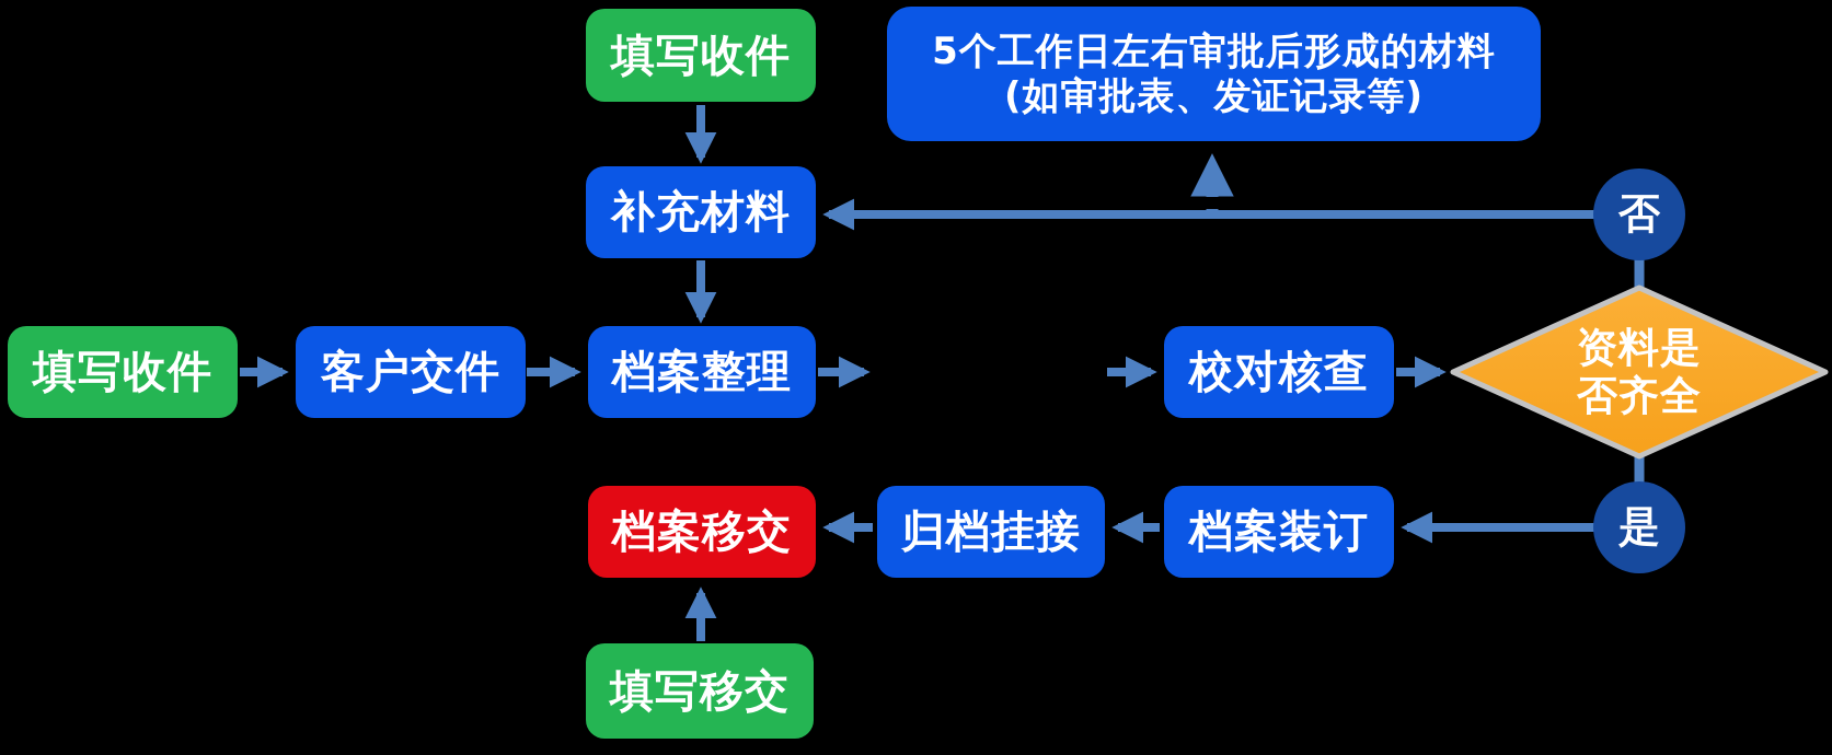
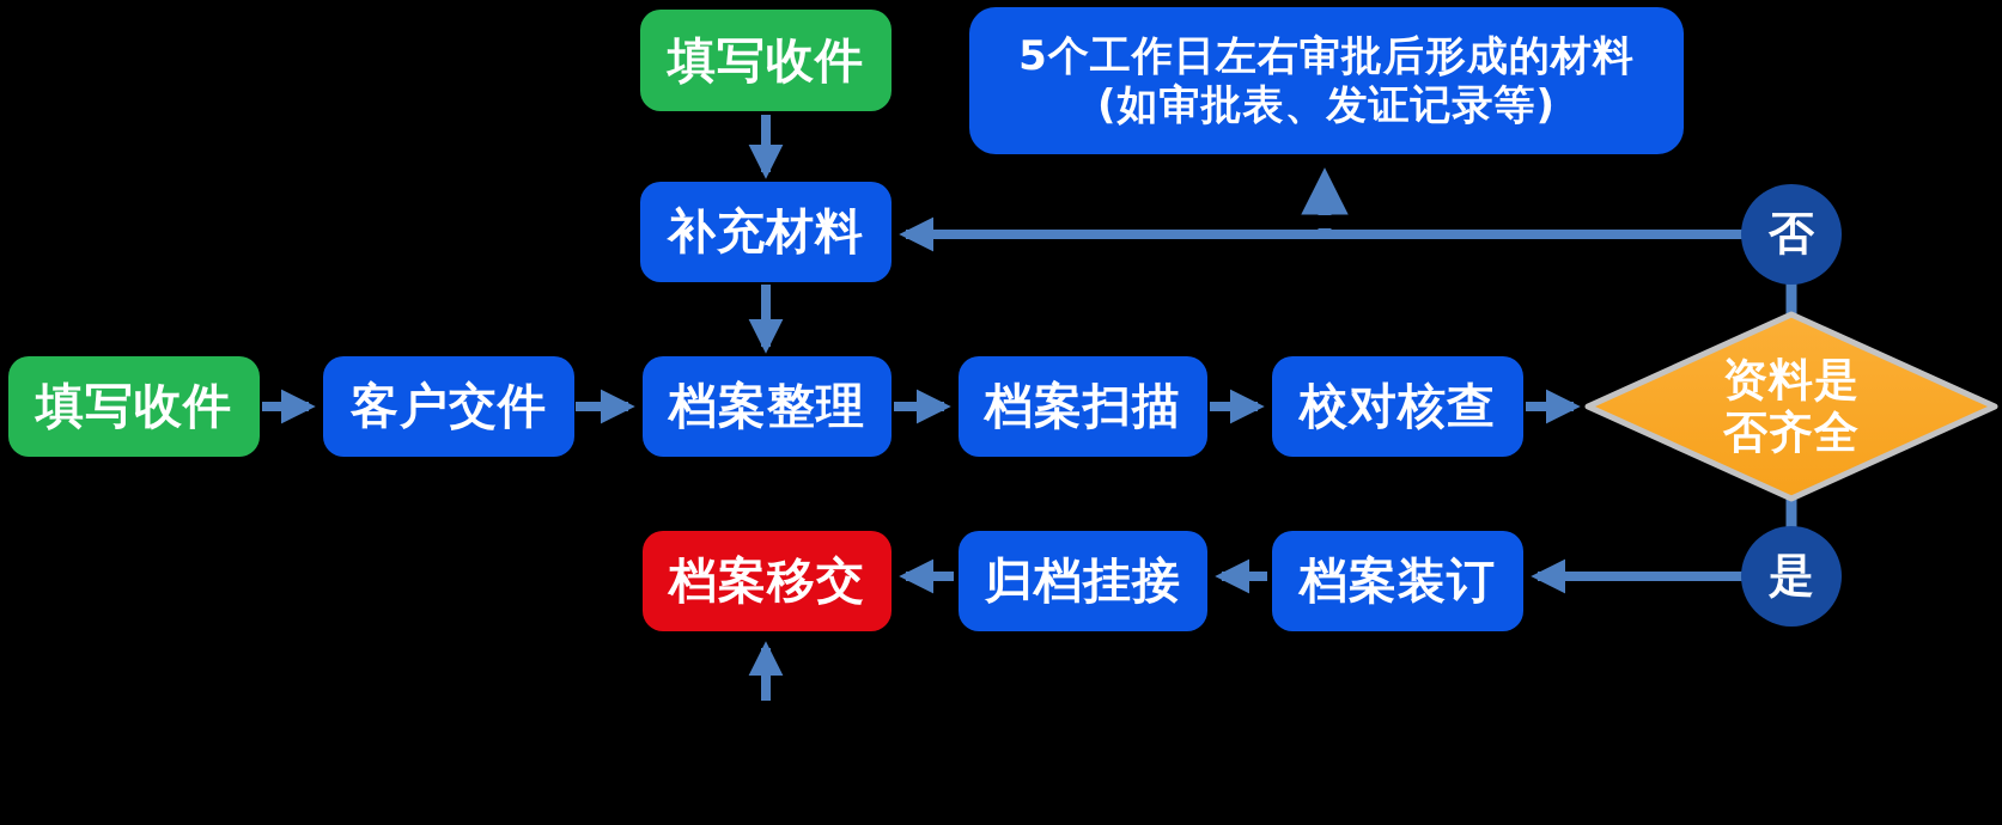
  填写收件
  5个工作日左右审批后形成的材料
  (如审批表、发证记录等)
  补充材料
  填写收件
  客户交件
  档案整理
+ 档案扫描
  校对核查
  资料是
  否齐全
  否
  是
  档案装订
  归档挂接
  档案移交
- 填写移交
